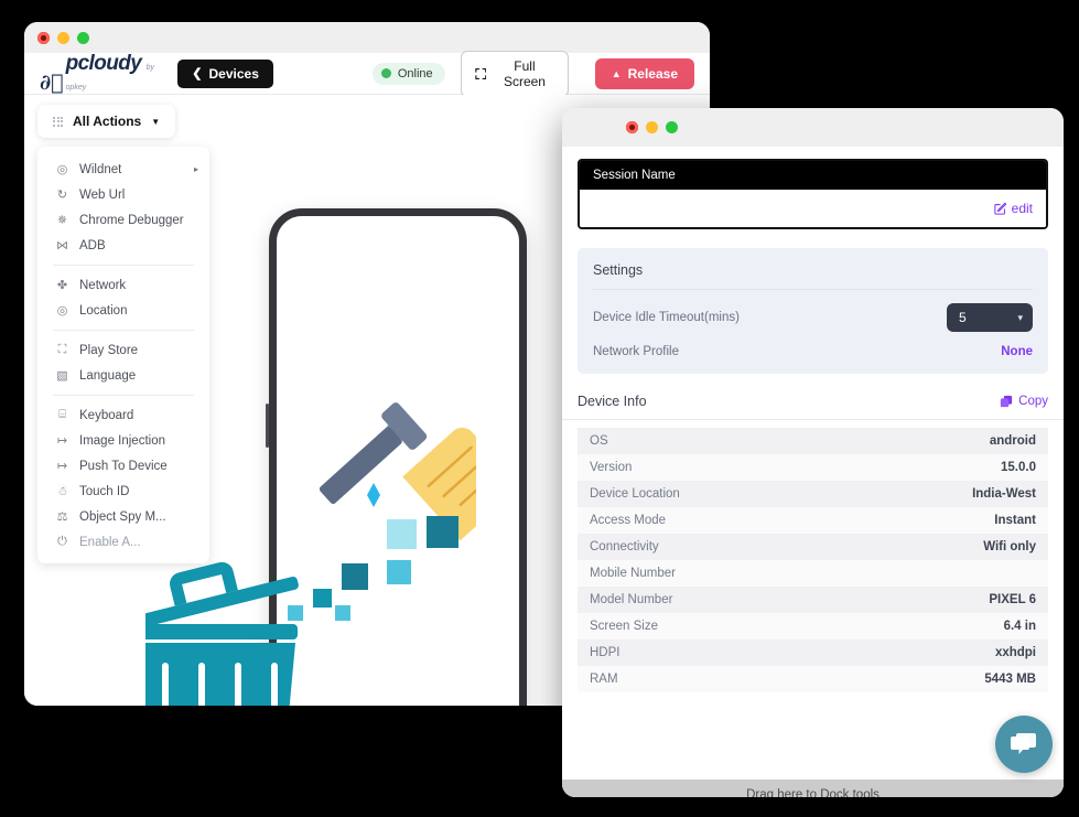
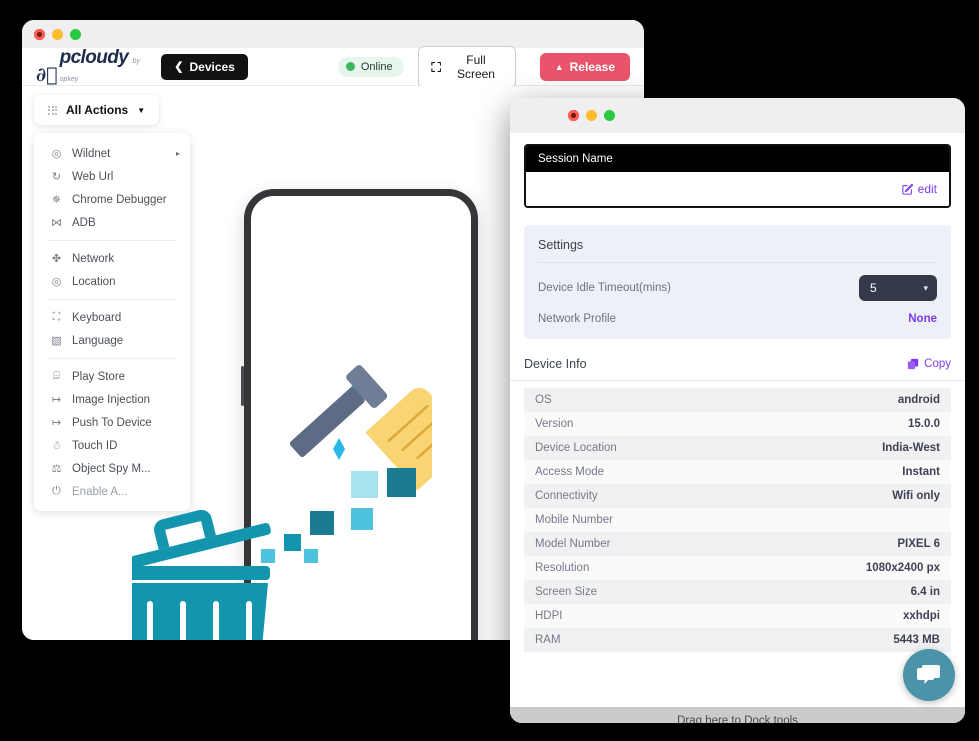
  ∂⃝
  ❮
  Devices
  Online
  Full Screen
  ▲
  Release
  All Actions
  ▼
  ◎
  Wildnet
  ▸
  ↻
  Web Url
  ✵
  Chrome Debugger
  ⋈
  ADB
  ✤
  Network
  ◎
  Location
  ⛶
- Play Store
+ Keyboard
  ▧
  Language
  ⌸
- Keyboard
+ Play Store
  ↦
  Image Injection
  ↦
  Push To Device
  ☃
  Touch ID
  ⚖
  Object Spy M...
  ⏻
  Enable A...
  Session Name
  edit
  Settings
  Device Idle Timeout(mins)
  5
  ▾
  Network Profile
  None
  Device Info
  Copy
  OS
  android
  Version
  15.0.0
  Device Location
  India-West
  Access Mode
  Instant
  Connectivity
  Wifi only
  Mobile Number
  Model Number
  PIXEL 6
+ Resolution
+ 1080x2400 px
  Screen Size
  6.4 in
  HDPI
  xxhdpi
  RAM
  5443 MB
  Drag here to Dock tools
